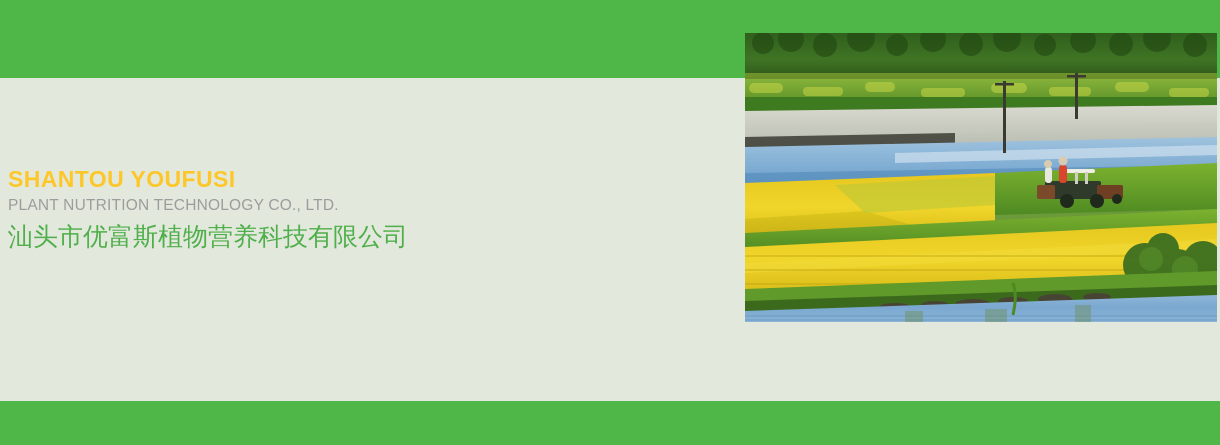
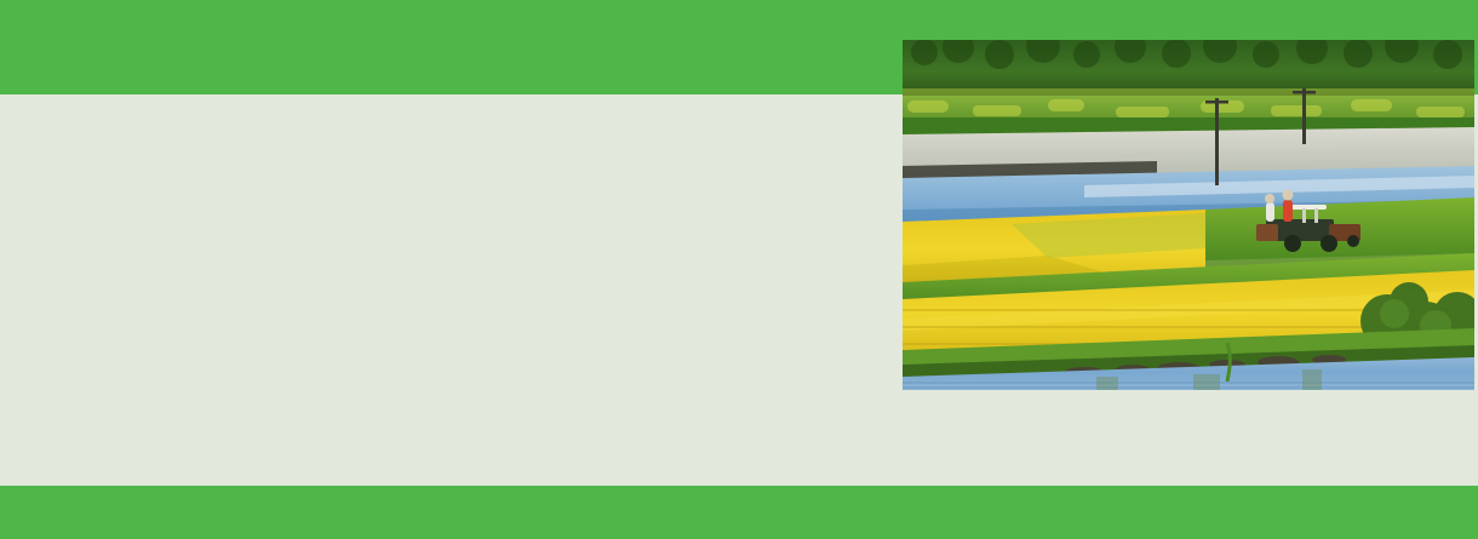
- SHANTOU YOUFUSI
- PLANT NUTRITION TECHNOLOGY CO., LTD.
- 汕头市优富斯植物营养科技有限公司
